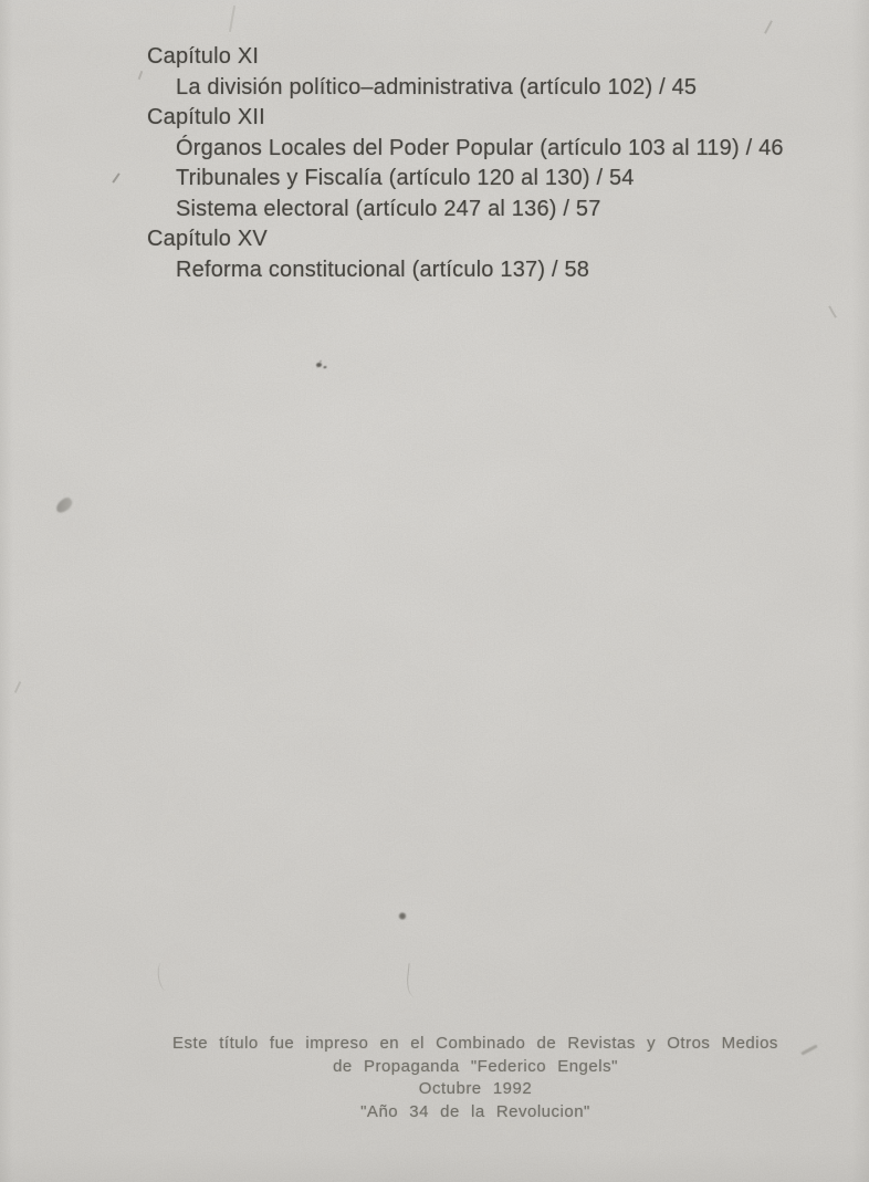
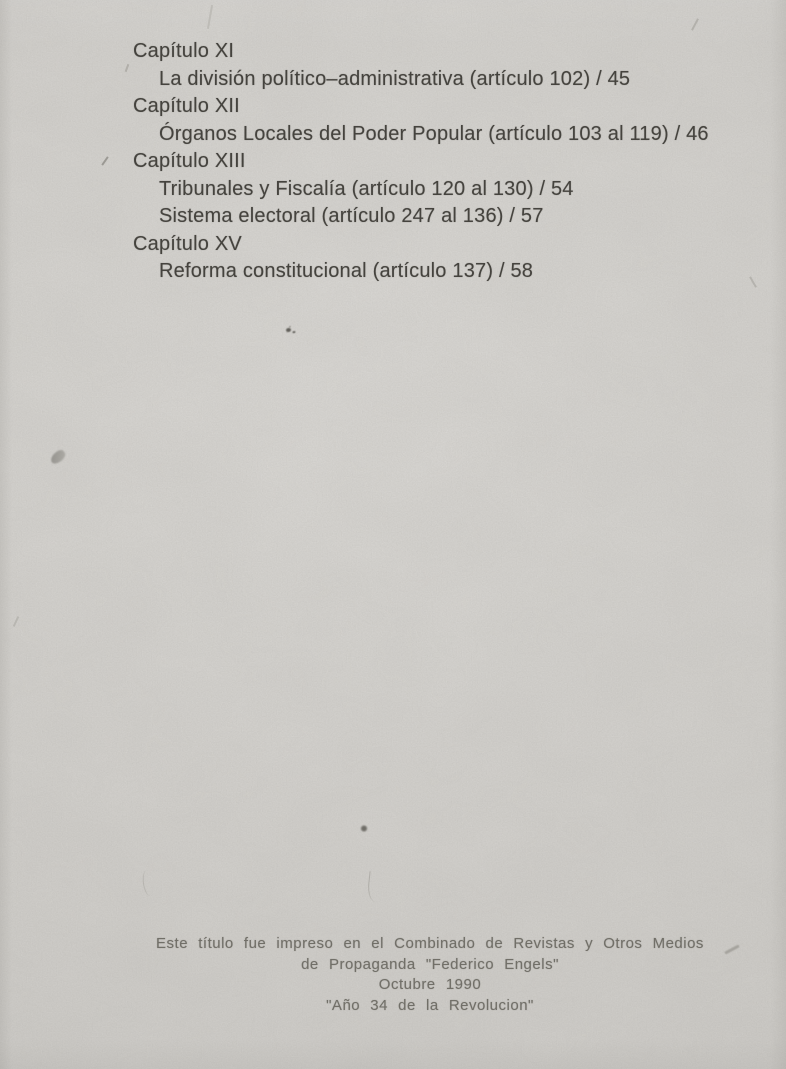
  Capítulo XI
  La división político–administrativa (artículo 102) / 45
  Capítulo XII
  Órganos Locales del Poder Popular (artículo 103 al 119) / 46
+ Capítulo XIII
  Tribunales y Fiscalía (artículo 120 al 130) / 54
  Sistema electoral (artículo 247 al 136) / 57
  Capítulo XV
  Reforma constitucional (artículo 137) / 58
  Este título fue impreso en el Combinado de Revistas y Otros Medios
  de Propaganda "Federico Engels"
- Octubre 1992
+ Octubre 1990
  "Año 34 de la Revolucion"
